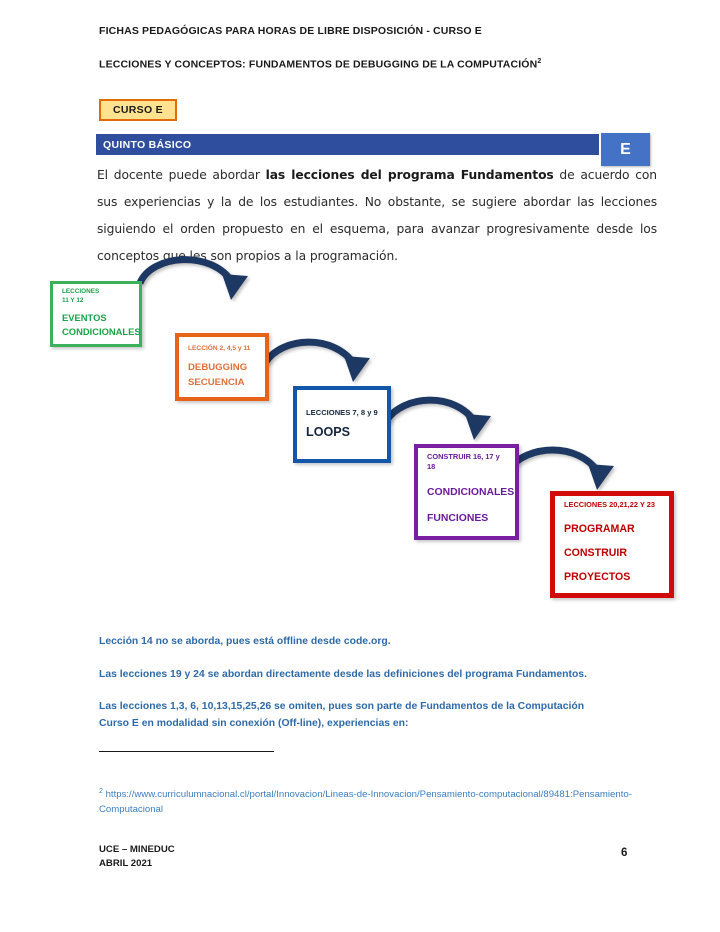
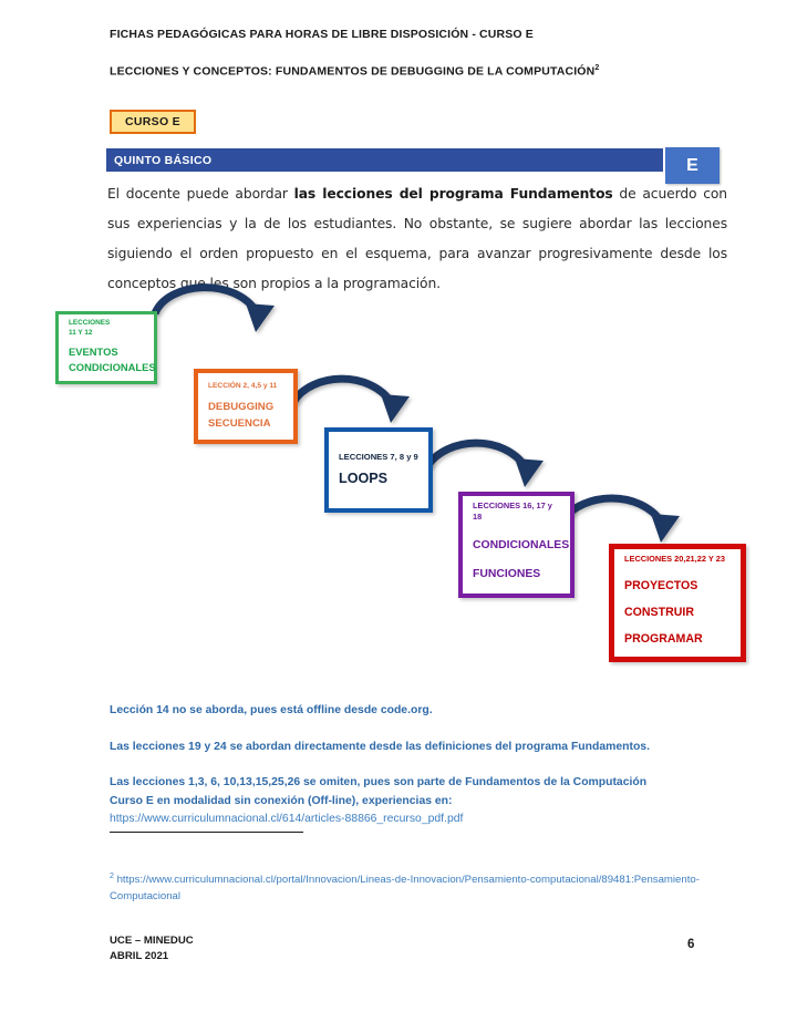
  FICHAS PEDAGÓGICAS PARA HORAS DE LIBRE DISPOSICIÓN - CURSO E
  LECCIONES Y CONCEPTOS: FUNDAMENTOS DE DEBUGGING DE LA COMPUTACIÓN
  CURSO E
  QUINTO BÁSICO
  E
  El docente puede abordar las lecciones del programa Fundamentos de acuerdo con sus experiencias y la de los estudiantes. No obstante, se sugiere abordar las lecciones siguiendo el orden propuesto en el esquema, para avanzar progresivamente desde los conceptos que les son propios a la programación.
  EVENTOS
  CONDICIONALES
  DEBUGGING
  SECUENCIA
  LECCIONES 7, 8 y 9
  LOOPS
- CONSTRUIR 16, 17 y 18
+ LECCIONES 16, 17 y 18
  CONDICIONALES
  FUNCIONES
  LECCIONES 20,21,22 Y 23
- PROGRAMAR
+ PROYECTOS
  CONSTRUIR
- PROYECTOS
+ PROGRAMAR
  Lección 14 no se aborda, pues está offline desde code.org.
  Las lecciones 19 y 24 se abordan directamente desde las definiciones del programa Fundamentos.
  Las lecciones 1,3, 6, 10,13,15,25,26 se omiten, pues son parte de Fundamentos de la Computación
  Curso E en modalidad sin conexión (Off-line), experiencias en:
+ https://www.curriculumnacional.cl/614/articles-88866_recurso_pdf.pdf
  https://www.curriculumnacional.cl/portal/Innovacion/Lineas-de-Innovacion/Pensamiento-computacional/89481:Pensamiento-Computacional
  UCE – MINEDUC
  ABRIL 2021
  6
